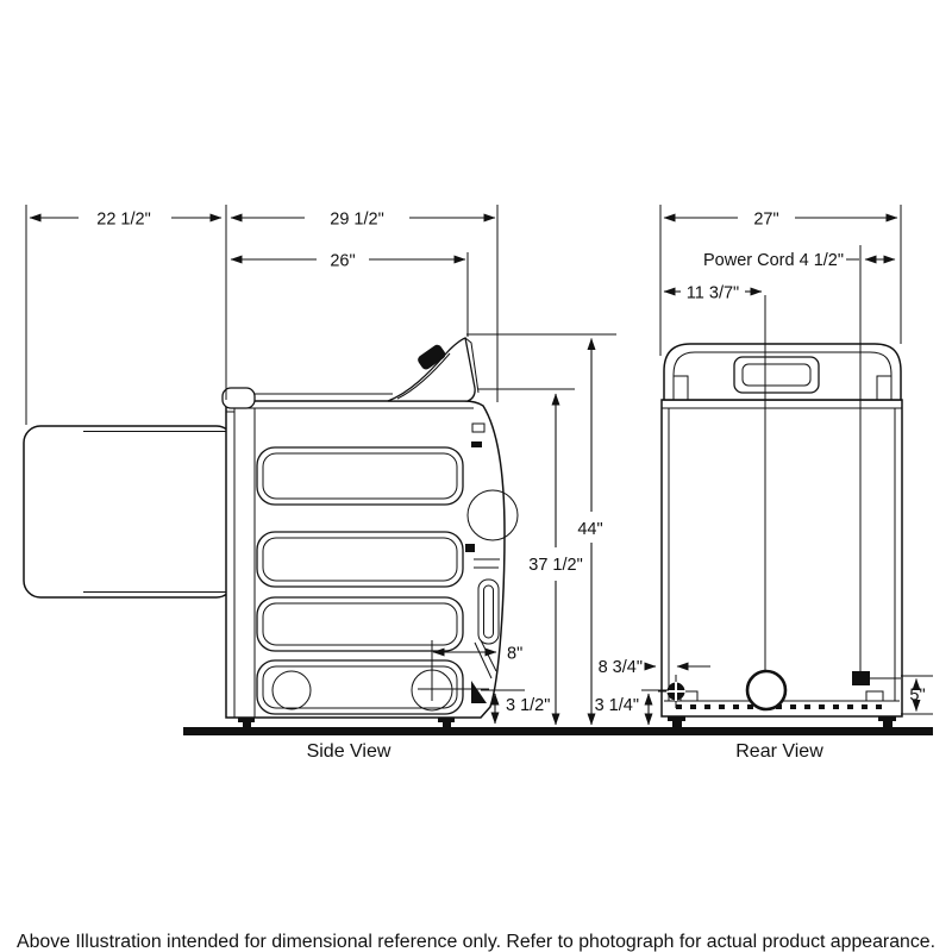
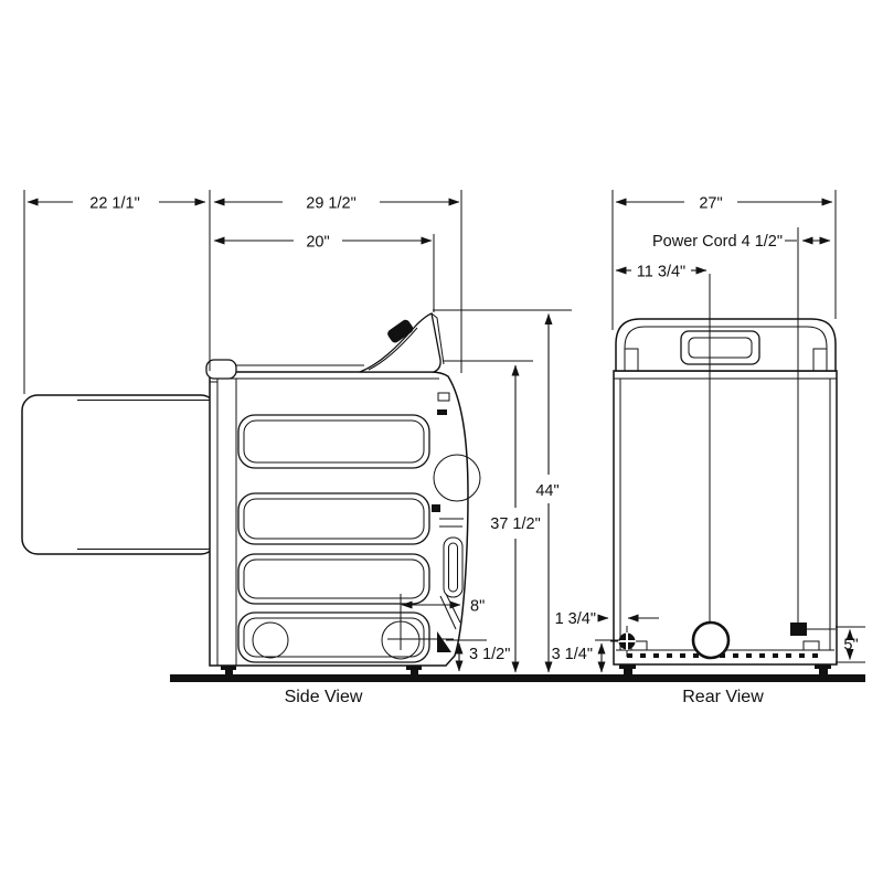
- 22 1/2"
+ 22 1/1"
  29 1/2"
- 26"
+ 20"
  27"
  Power Cord 4 1/2"
- 11 3/7"
+ 11 3/4"
  44"
  37 1/2"
  8"
  3 1/2"
- 8 3/4"
+ 1 3/4"
  3 1/4"
  5"
  Side View
  Rear View
- Above Illustration intended for dimensional reference only. Refer to photograph for actual product appearance.
